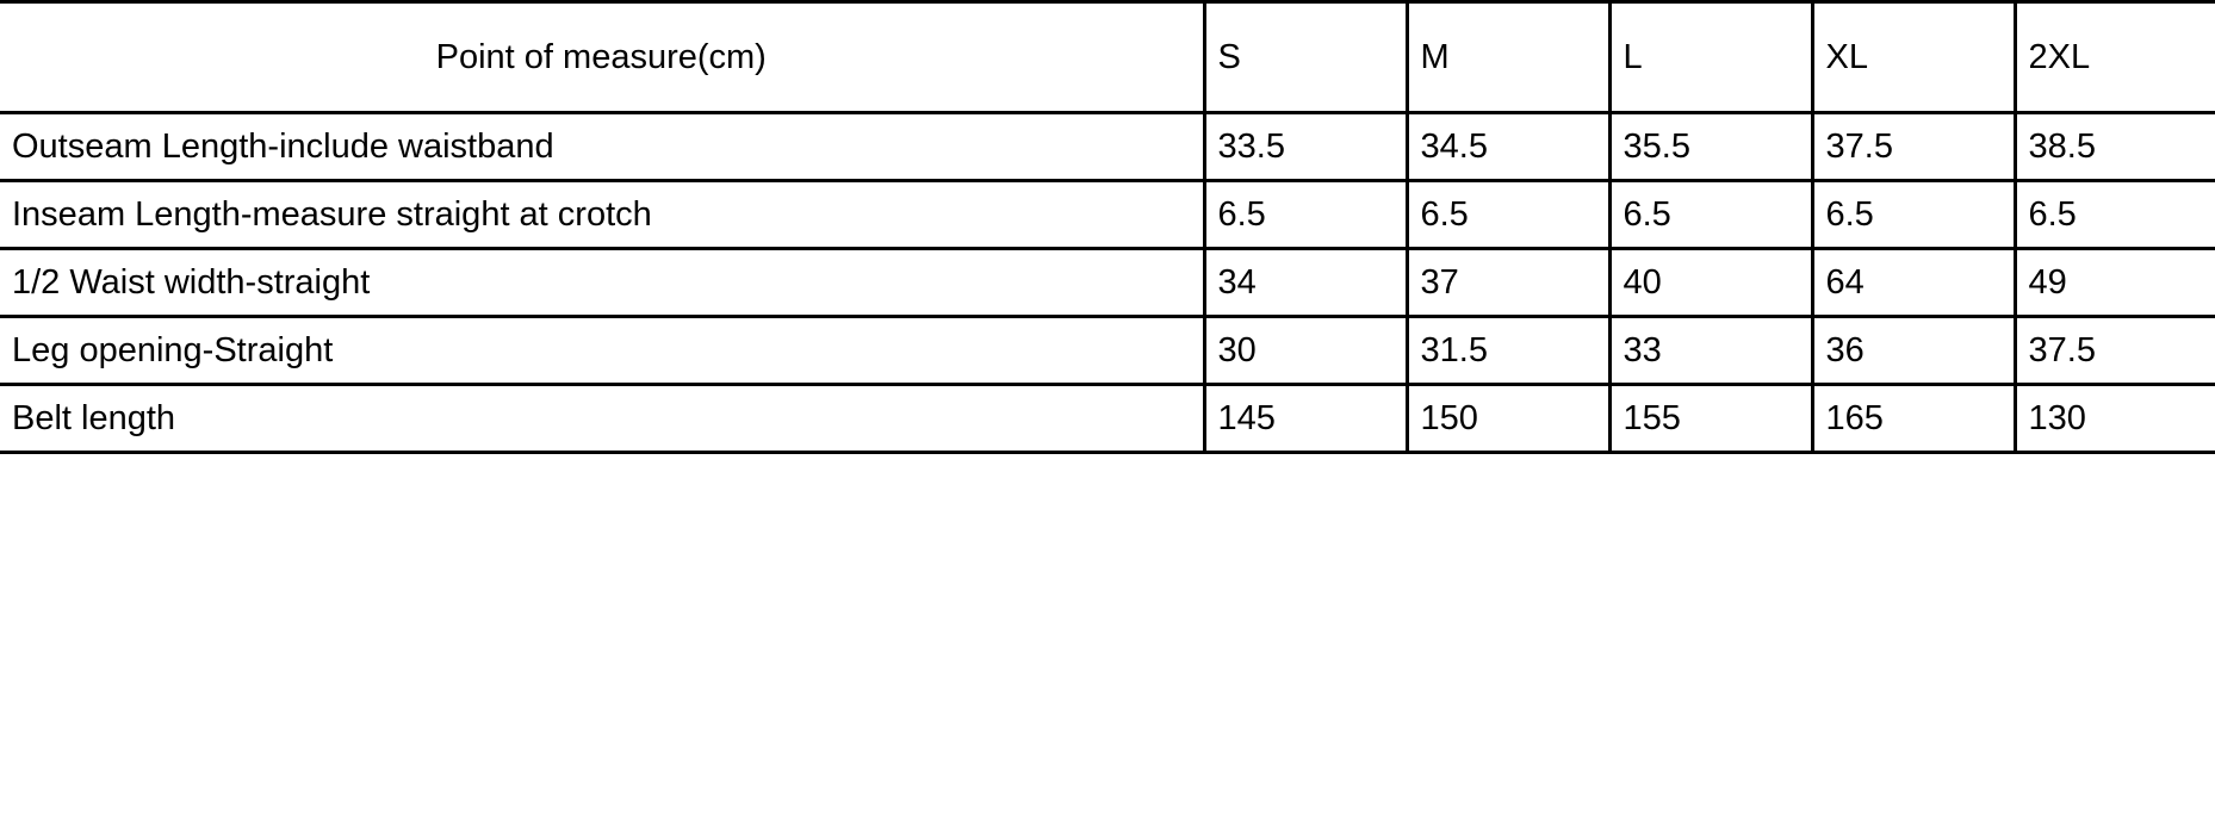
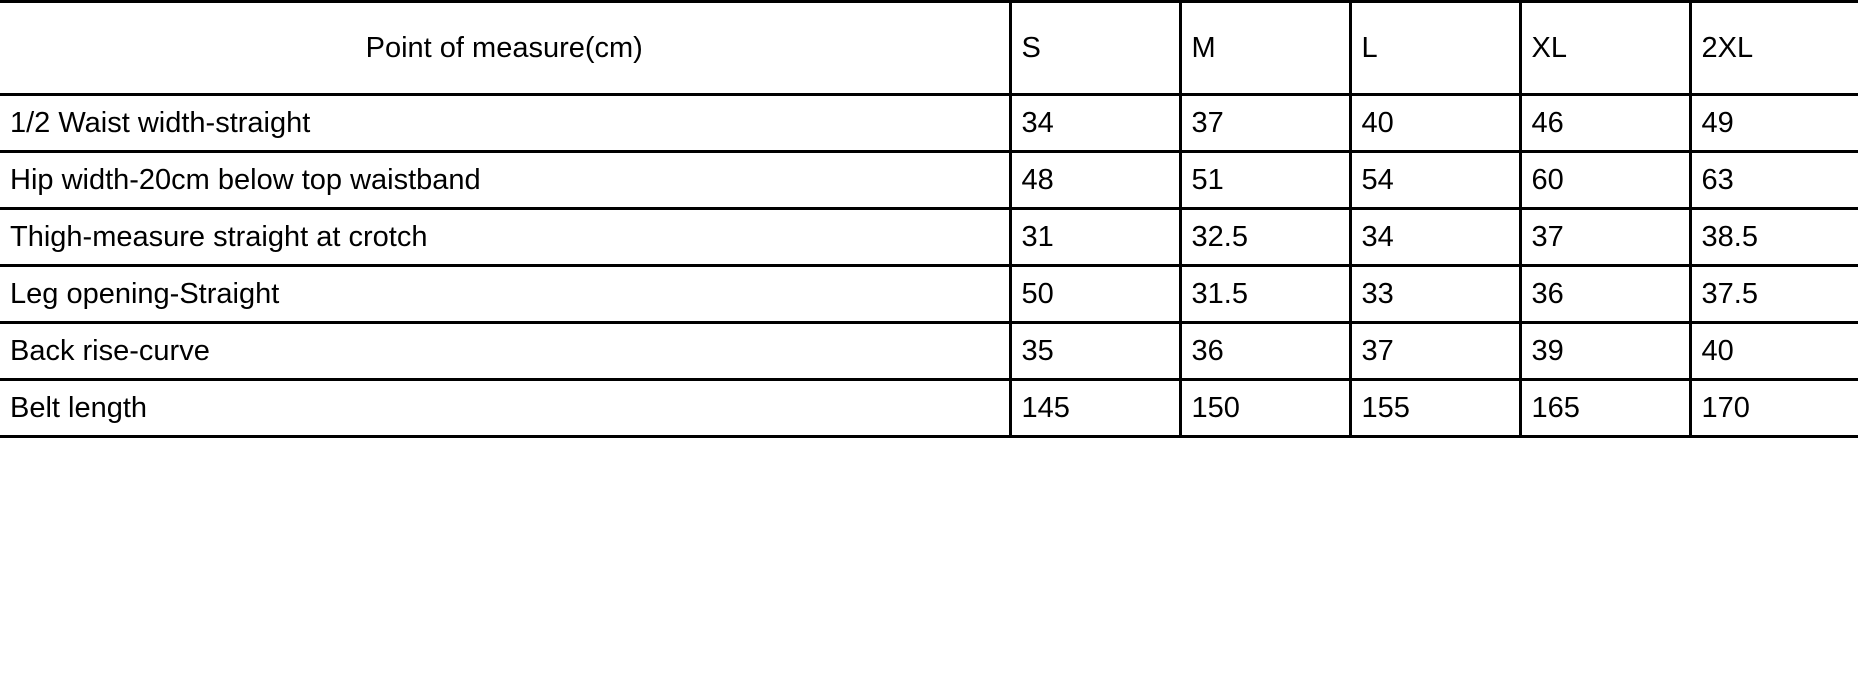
  Point of measure(cm)	S	M	L	XL	2XL
- Outseam Length-include waistband	33.5	34.5	35.5	37.5	38.5
- Inseam Length-measure straight at crotch	6.5	6.5	6.5	6.5	6.5
- 1/2 Waist width-straight	34	37	40	64	49
+ 1/2 Waist width-straight	34	37	40	46	49
+ Hip width-20cm below top waistband	48	51	54	60	63
+ Thigh-measure straight at crotch	31	32.5	34	37	38.5
- Leg opening-Straight	30	31.5	33	36	37.5
+ Leg opening-Straight	50	31.5	33	36	37.5
+ Back rise-curve	35	36	37	39	40
- Belt length	145	150	155	165	130
+ Belt length	145	150	155	165	170
